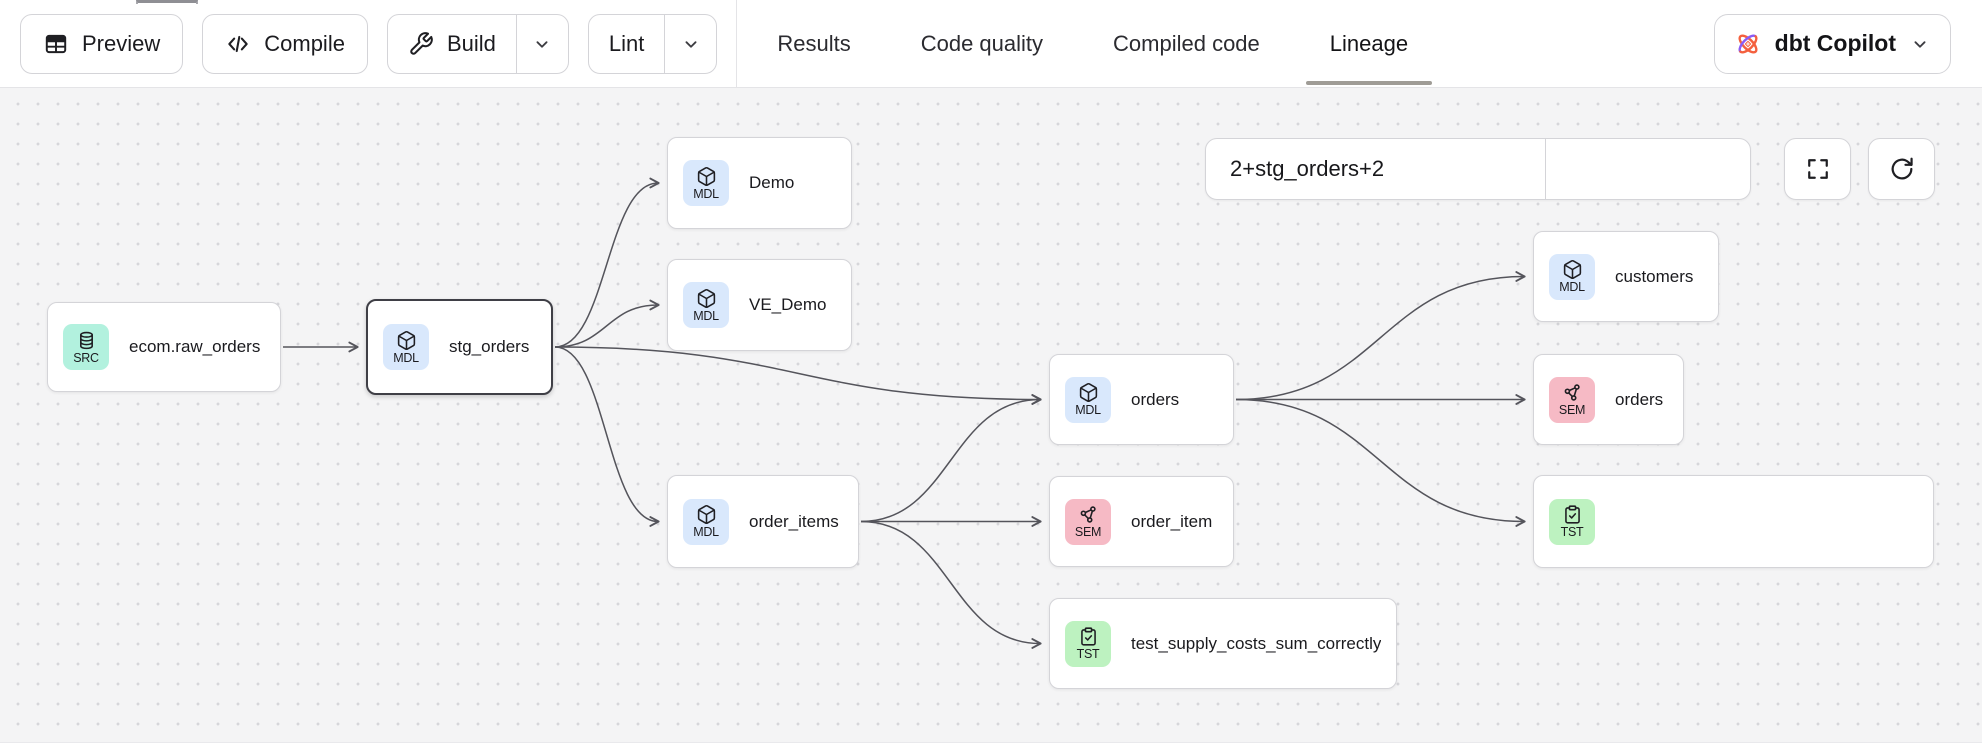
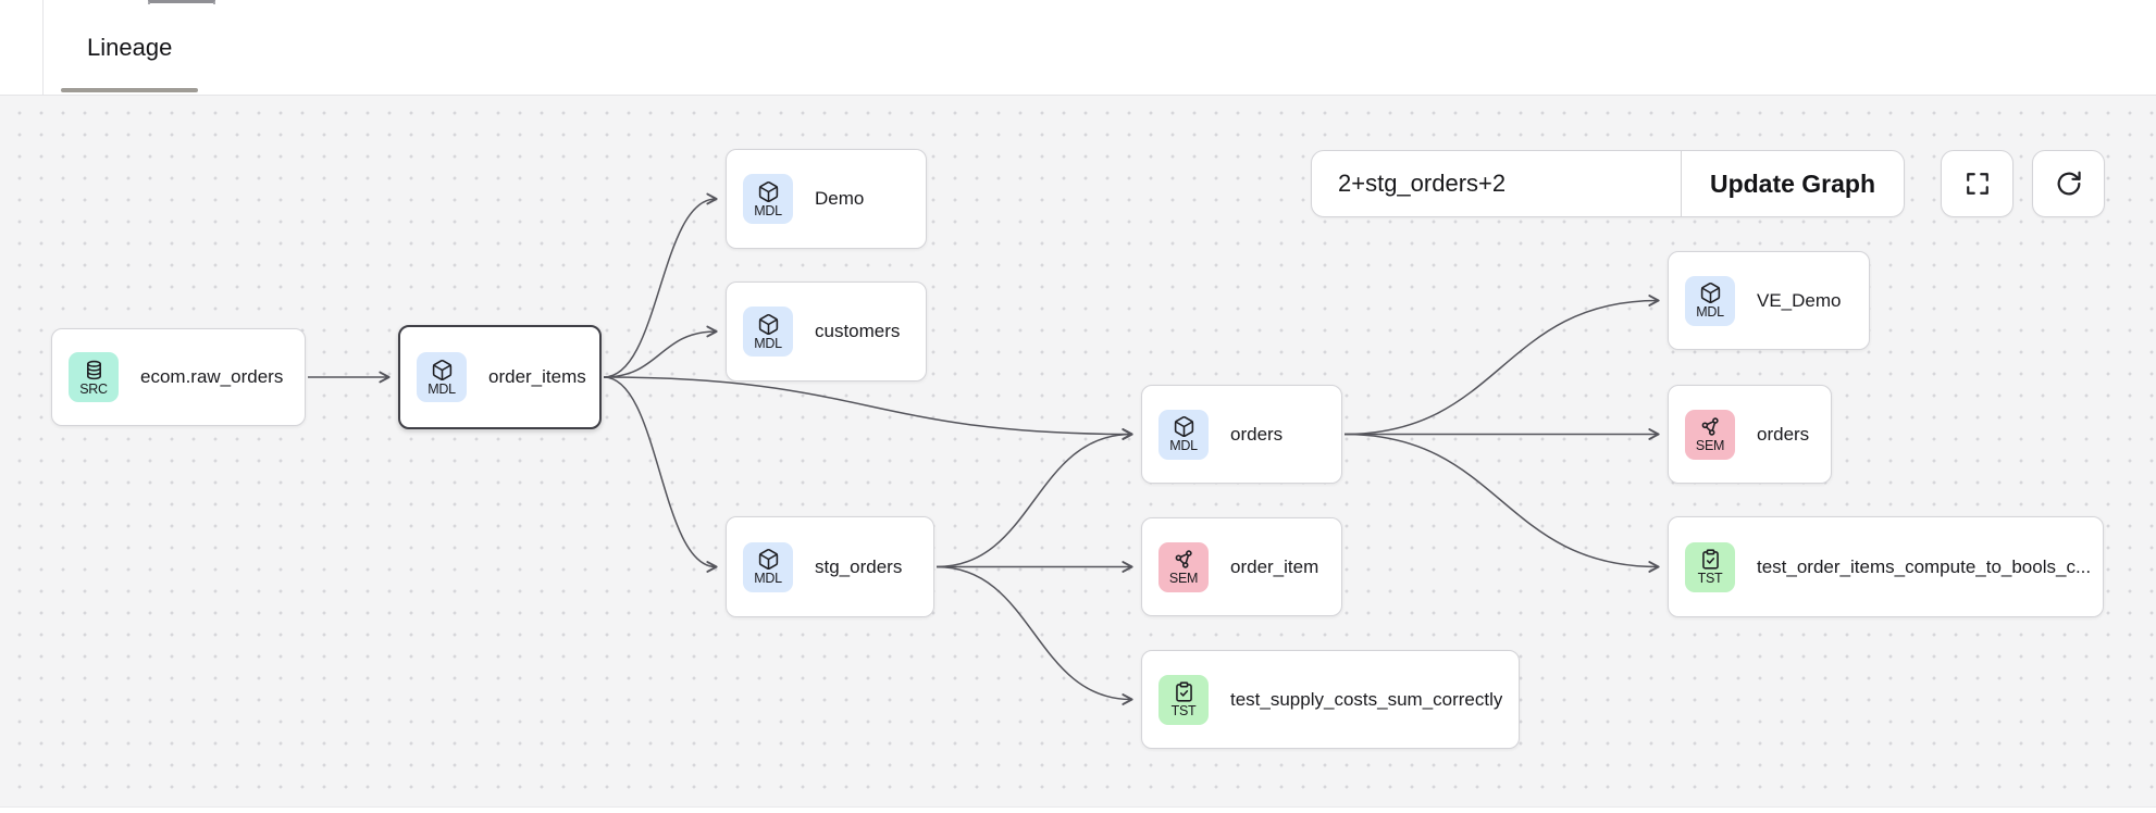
- Preview
- Compile
- Build
- Lint
- Results
- Code quality
- Compiled code
  Lineage
- dbt Copilot
  SRC
  ecom.raw_orders
  MDL
- stg_orders
+ order_items
  MDL
  Demo
  MDL
- VE_Demo
+ customers
  MDL
  orders
  MDL
- order_items
+ stg_orders
  SEM
  order_item
  MDL
- customers
+ VE_Demo
  SEM
  orders
  TST
+ test_order_items_compute_to_bools_c...
  TST
  test_supply_costs_sum_correctly
  2+stg_orders+2
+ Update Graph
